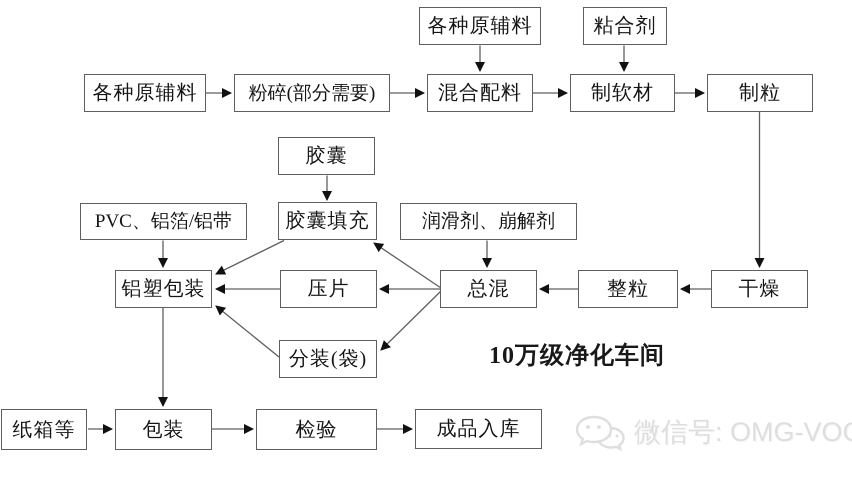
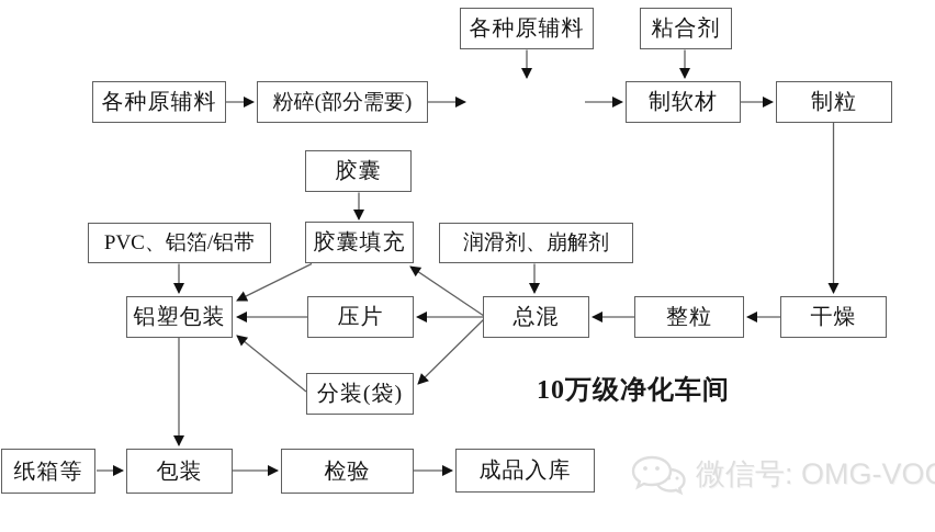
  各种原辅料
  粘合剂
  各种原辅料
  粉碎(部分需要)
- 混合配料
  制软材
  制粒
  胶囊
  PVC、铝箔/铝带
  胶囊填充
  润滑剂、崩解剂
  铝塑包装
  压片
  总混
  整粒
  干燥
  分装(袋)
  纸箱等
  包装
  检验
  成品入库
  10万级净化车间
  微信号: OMG-VO
